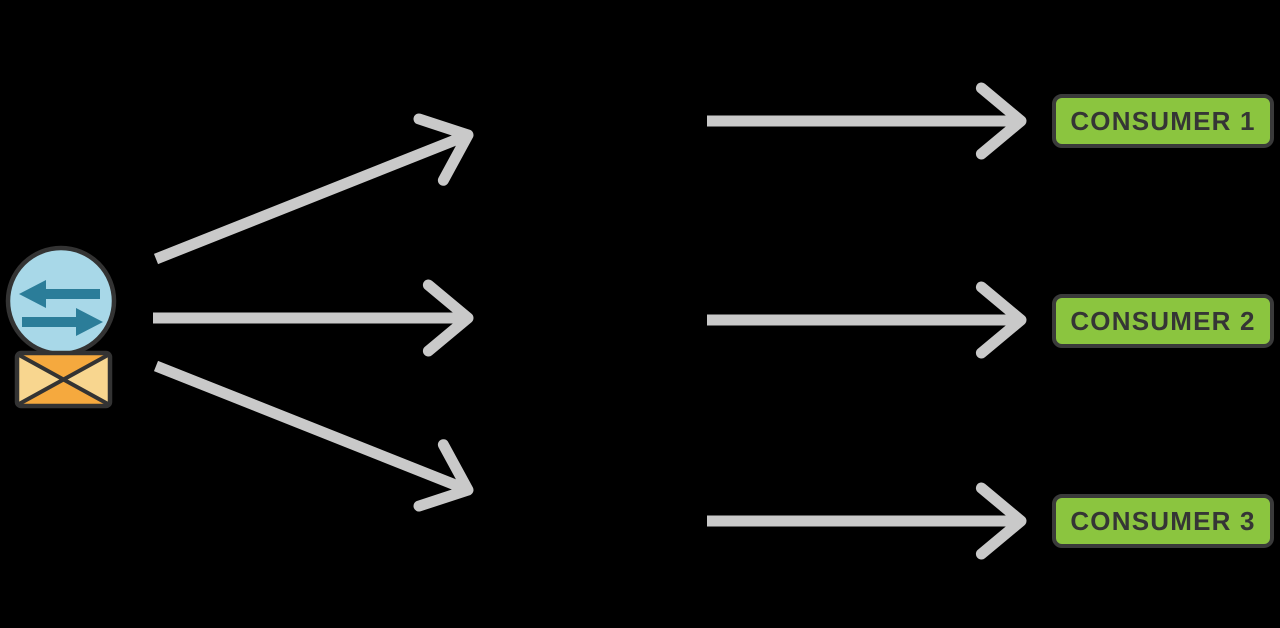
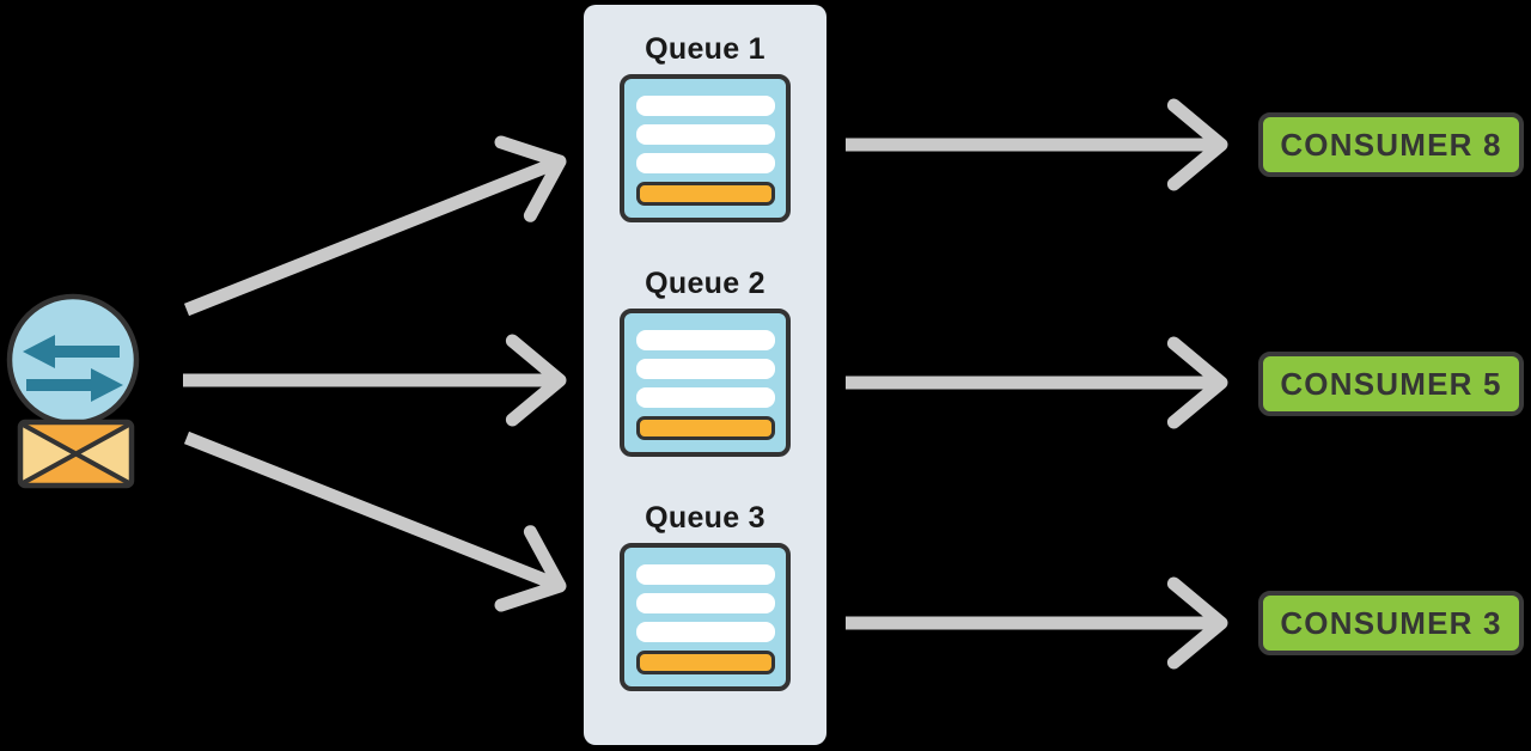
+ Queue 1
+ Queue 2
+ Queue 3
- CONSUMER 1
+ CONSUMER 8
- CONSUMER 2
+ CONSUMER 5
  CONSUMER 3
